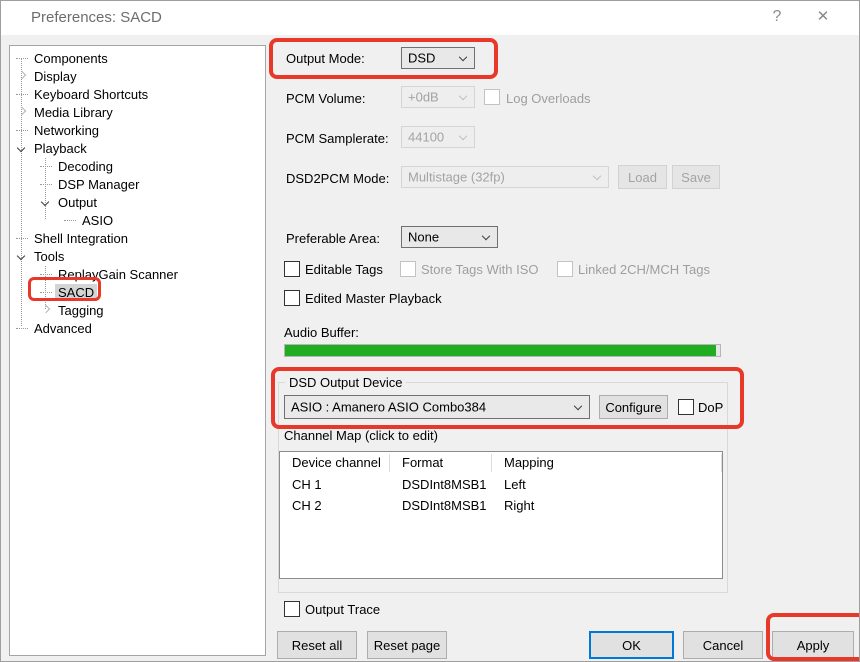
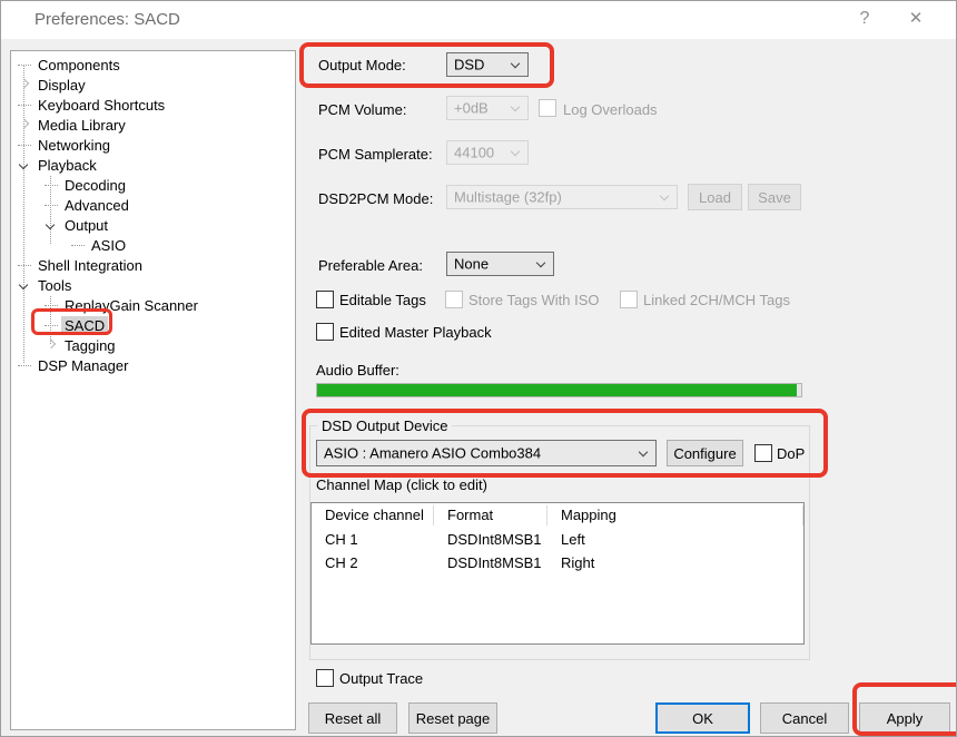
  Preferences: SACD
  ?
  ✕
  Components
  Display
  Keyboard Shortcuts
  Media Library
  Networking
  Playback
  Decoding
- DSP Manager
+ Advanced
  Output
  ASIO
  Shell Integration
  Tools
  ReplayGain Scanner
  SACD
  Tagging
- Advanced
+ DSP Manager
  Output Mode:
  DSD
  PCM Volume:
  +0dB
  Log Overloads
  PCM Samplerate:
  44100
  DSD2PCM Mode:
  Multistage (32fp)
  Load
  Save
  Preferable Area:
  None
  Editable Tags
  Store Tags With ISO
  Linked 2CH/MCH Tags
  Edited Master Playback
  Audio Buffer:
  DSD Output Device
  ASIO : Amanero ASIO Combo384
  Configure
  DoP
  Channel Map (click to edit)
  Device channel
  Format
  Mapping
  CH 1
  DSDInt8MSB1
  Left
  CH 2
  DSDInt8MSB1
  Right
  Output Trace
  Reset all
  Reset page
  OK
  Cancel
  Apply
